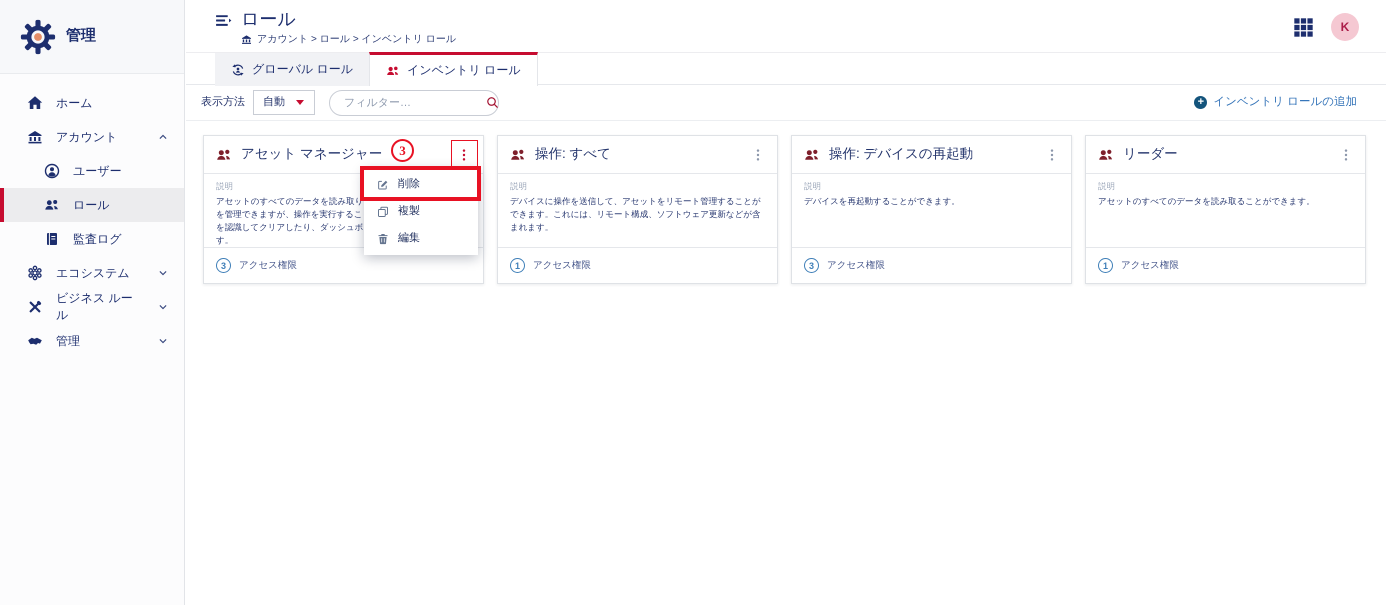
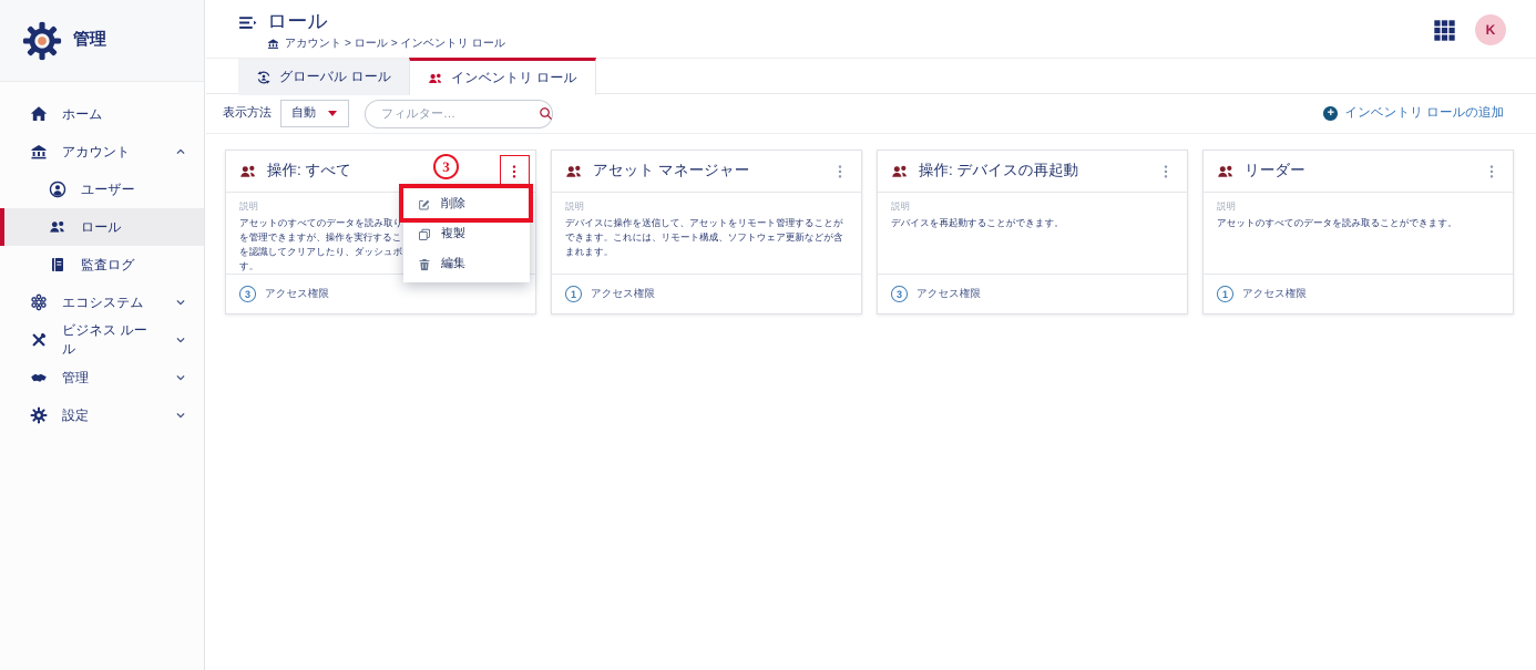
  管理
  ホーム
  アカウント
  ユーザー
  ロール
  監査ログ
  エコシステム
  ビジネス ルール
  管理
+ 設定
  ロール
  アカウント > ロール > インベントリ ロール
  K
  グローバル ロール
  インベントリ ロール
  表示方法
  自動
  フィルター…
  +
  インベントリ ロールの追加
- アセット マネージャー
+ 操作: すべて
  説明
  3
  アクセス権限
- 操作: すべて
+ アセット マネージャー
  説明
  デバイスに操作を送信して、アセットをリモート管理することができます。これには、リモート構成、ソフトウェア更新などが含まれます。
  1
  アクセス権限
  操作: デバイスの再起動
  説明
  デバイスを再起動することができます。
  3
  アクセス権限
  リーダー
  説明
  アセットのすべてのデータを読み取ることができます。
  1
  アクセス権限
  削除
  複製
  編集
  3
